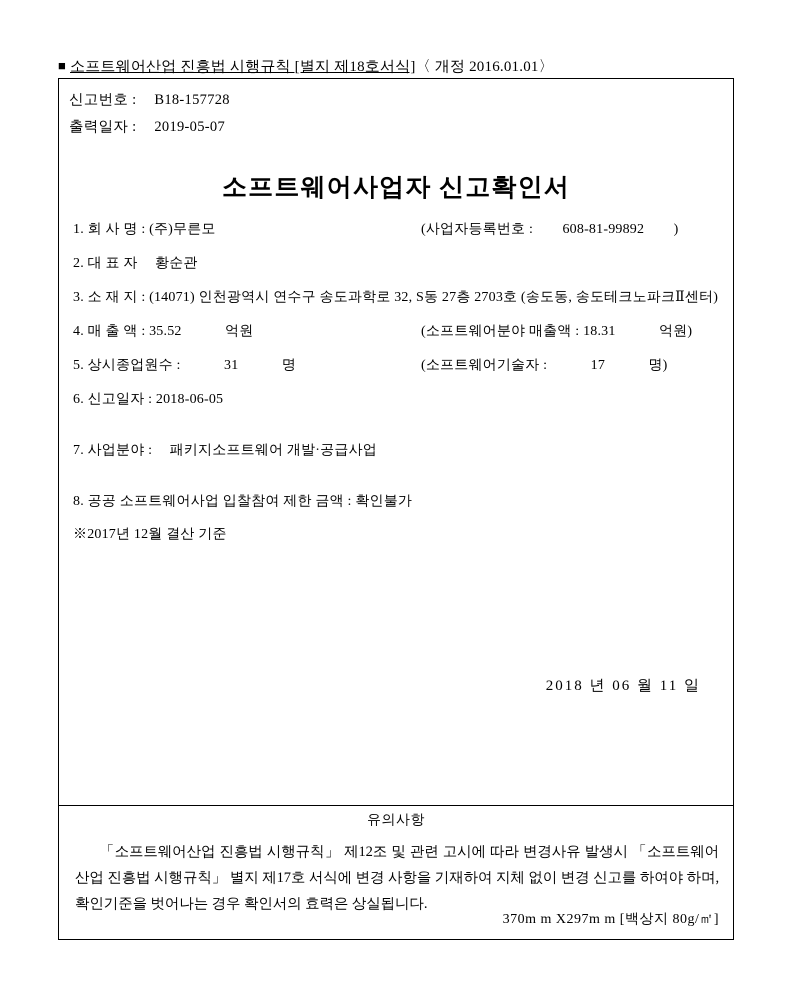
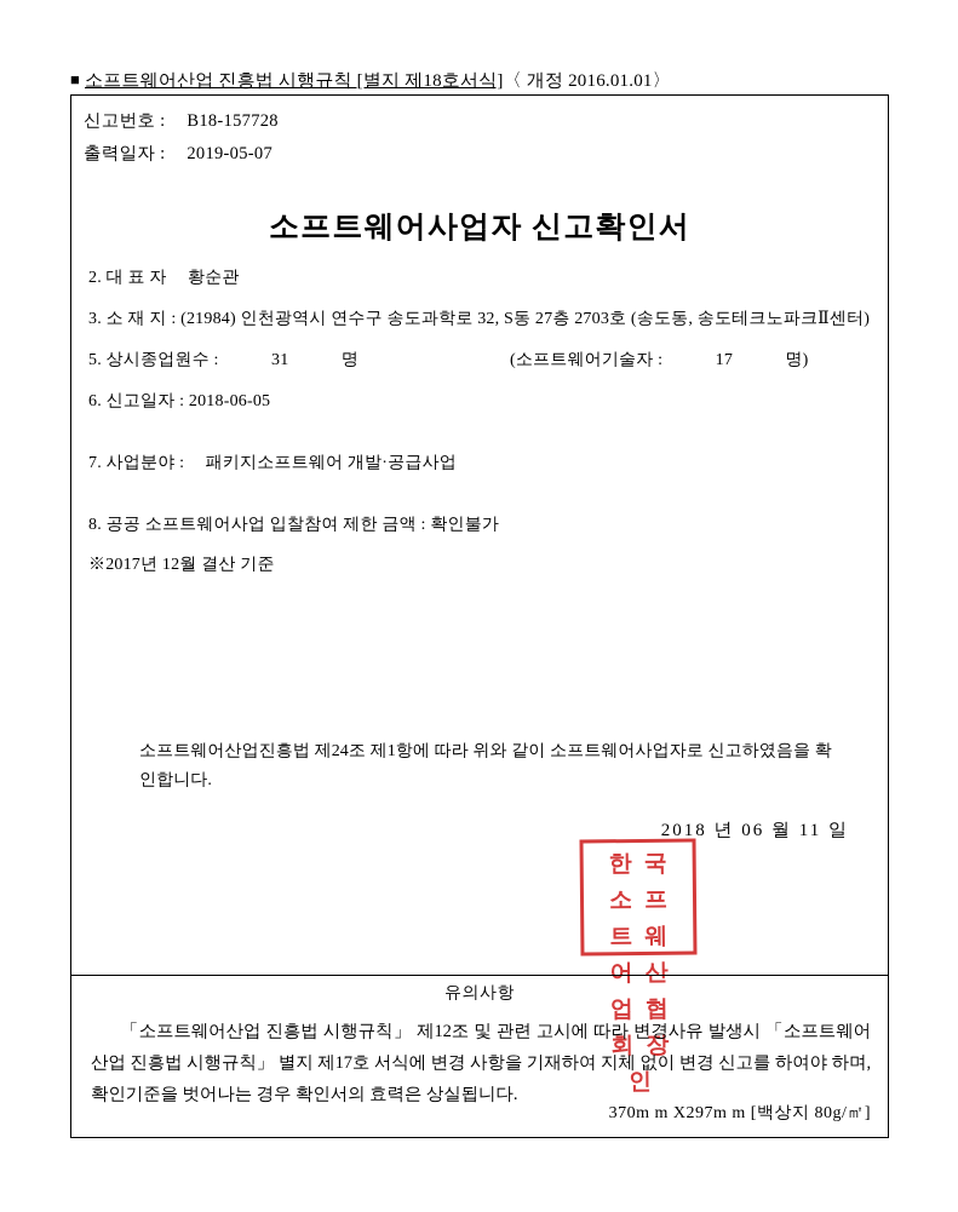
  ■ 소프트웨어산업 진흥법 시행규칙 [별지 제18호서식]〈 개정 2016.01.01〉
  신고번호 : B18-157728
  출력일자 : 2019-05-07
  소프트웨어사업자 신고확인서
- 1. 회 사 명 : (주)무른모
- (사업자등록번호 : 608-81-99892 )
  2. 대 표 자 황순관
- 3. 소 재 지 : (14071) 인천광역시 연수구 송도과학로 32, S동 27층 2703호 (송도동, 송도테크노파크Ⅱ센터)
+ 3. 소 재 지 : (21984) 인천광역시 연수구 송도과학로 32, S동 27층 2703호 (송도동, 송도테크노파크Ⅱ센터)
- 4. 매 출 액 : 35.52 억원
- (소프트웨어분야 매출액 : 18.31 억원)
  5. 상시종업원수 : 31 명
  (소프트웨어기술자 : 17 명)
  6. 신고일자 : 2018-06-05
  7. 사업분야 : 패키지소프트웨어 개발·공급사업
  8. 공공 소프트웨어사업 입찰참여 제한 금액 : 확인불가
  ※2017년 12월 결산 기준
+ 소프트웨어산업진흥법 제24조 제1항에 따라 위와 같이 소프트웨어사업자로 신고하였음을 확인합니다.
  2018 년 06 월 11 일
+ 한 국소 프트 웨어 산업 협회 장인
  유의사항
  「소프트웨어산업 진흥법 시행규칙」 제12조 및 관련 고시에 따라 변경사유 발생시 「소프트웨어산업 진흥법 시행규칙」 별지 제17호 서식에 변경 사항을 기재하여 지체 없이 변경 신고를 하여야 하며, 확인기준을 벗어나는 경우 확인서의 효력은 상실됩니다.
  370m m X297m m [백상지 80g/㎡]
